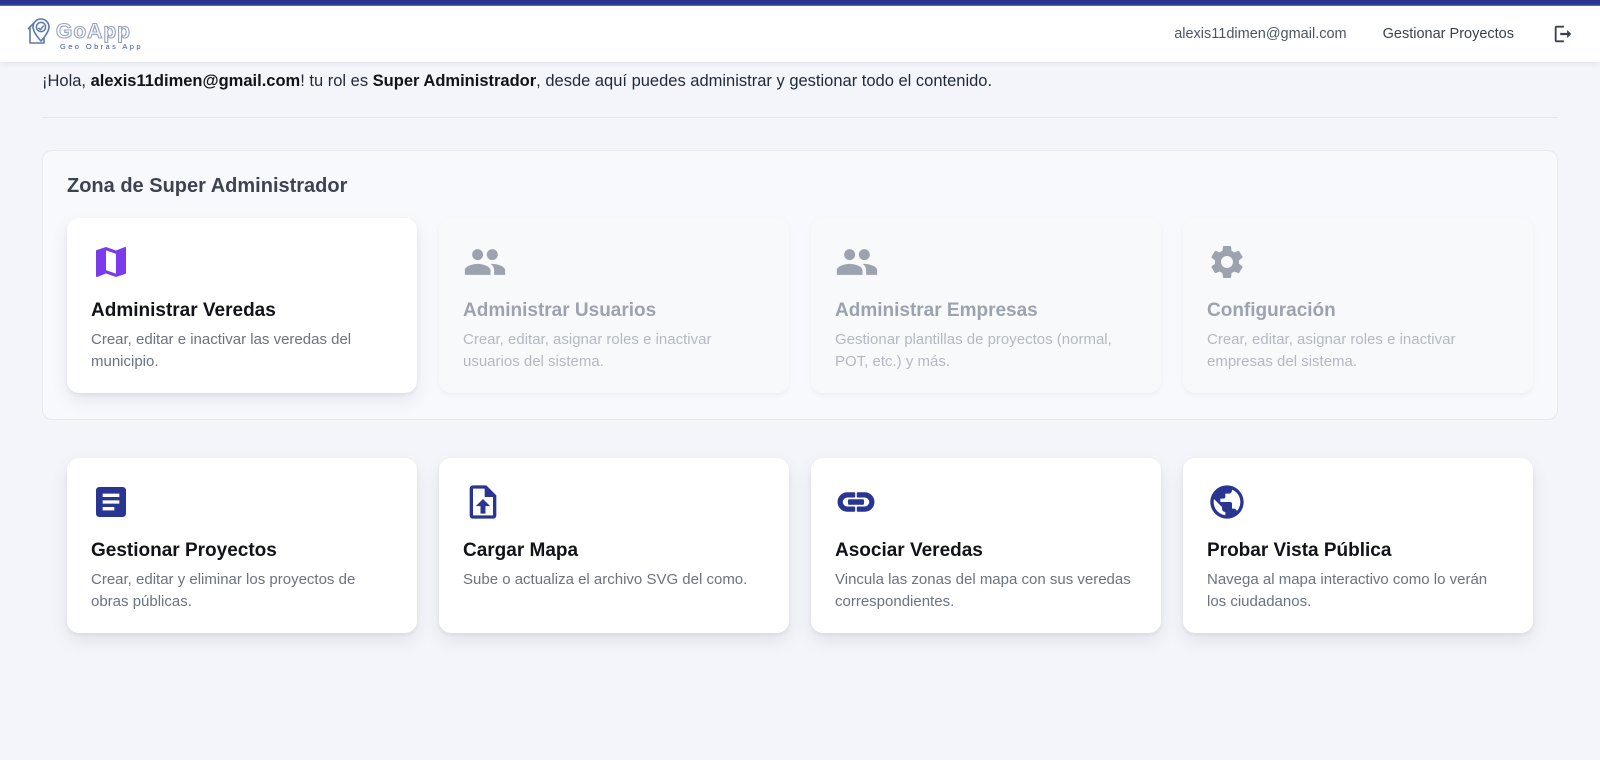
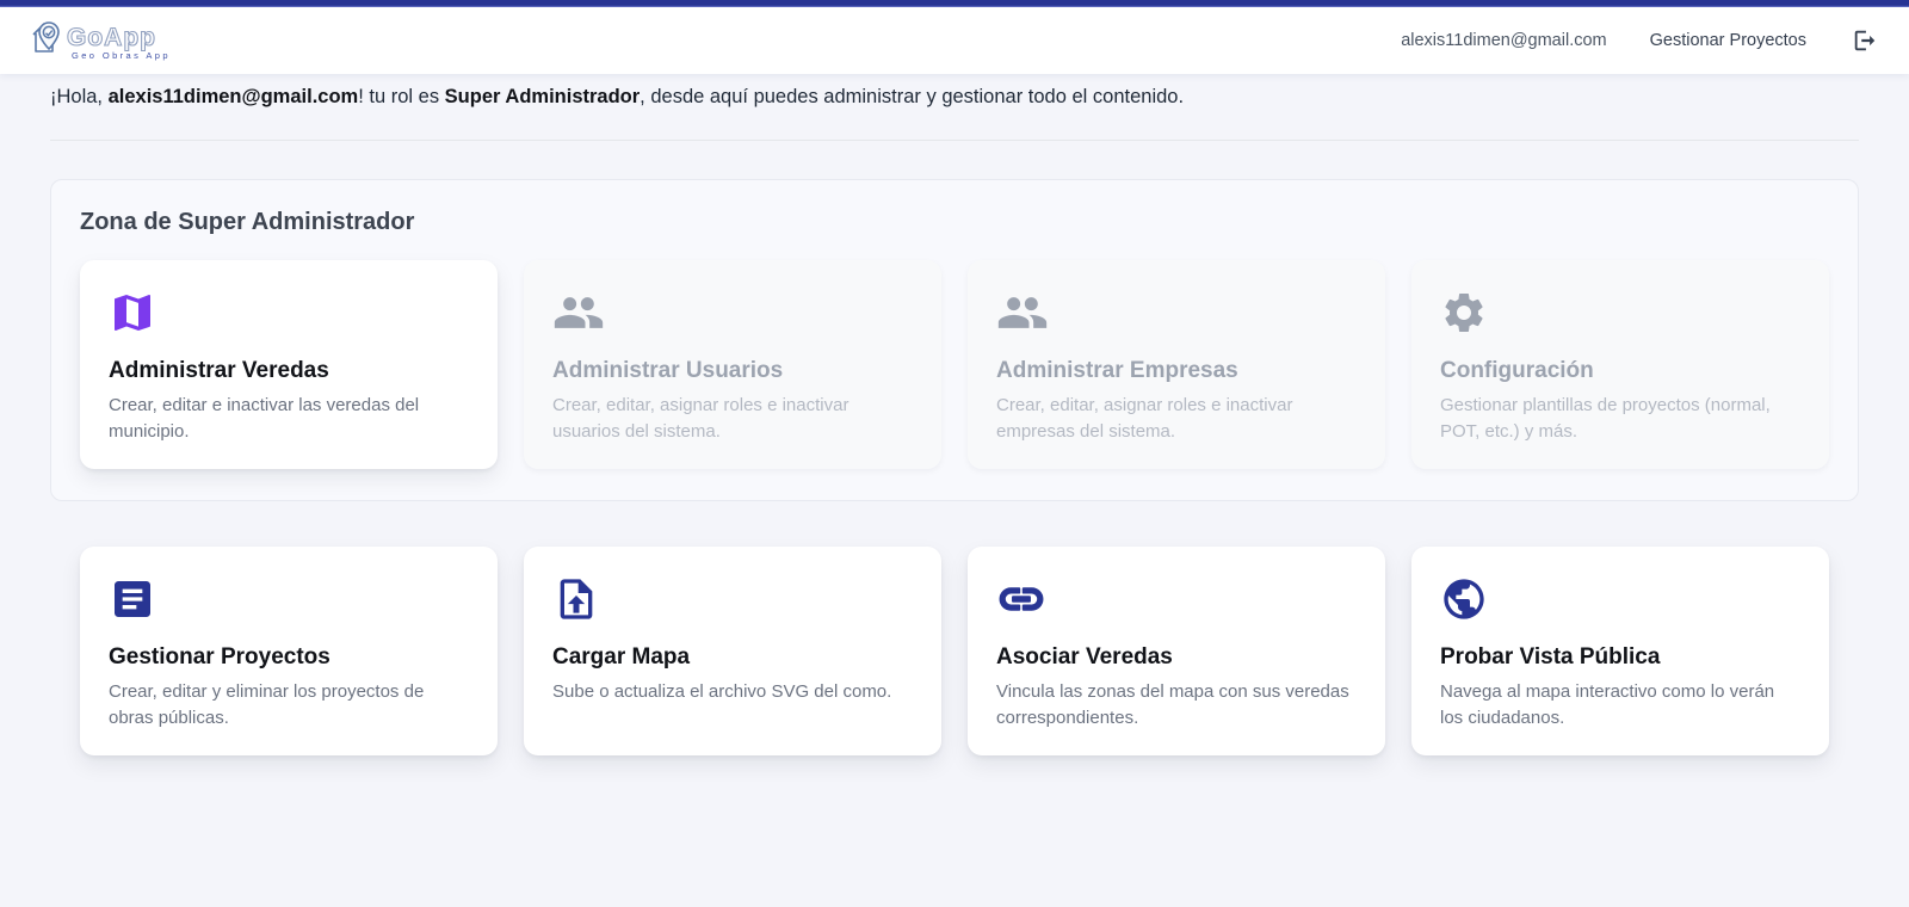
  GoApp
  Geo Obras App
  alexis11dimen@gmail.com
  Gestionar Proyectos
  ¡Hola, alexis11dimen@gmail.com! tu rol es Super Administrador, desde aquí puedes administrar y gestionar todo el contenido.
  Zona de Super Administrador
  Administrar Veredas
  Crear, editar e inactivar las veredas del municipio.
  Administrar Usuarios
  Crear, editar, asignar roles e inactivar usuarios del sistema.
  Administrar Empresas
- Gestionar plantillas de proyectos (normal, POT, etc.) y más.
+ Crear, editar, asignar roles e inactivar empresas del sistema.
  Configuración
- Crear, editar, asignar roles e inactivar empresas del sistema.
+ Gestionar plantillas de proyectos (normal, POT, etc.) y más.
  Gestionar Proyectos
  Crear, editar y eliminar los proyectos de obras públicas.
  Cargar Mapa
  Sube o actualiza el archivo SVG del como.
  Asociar Veredas
  Vincula las zonas del mapa con sus veredas correspondientes.
  Probar Vista Pública
  Navega al mapa interactivo como lo verán los ciudadanos.
